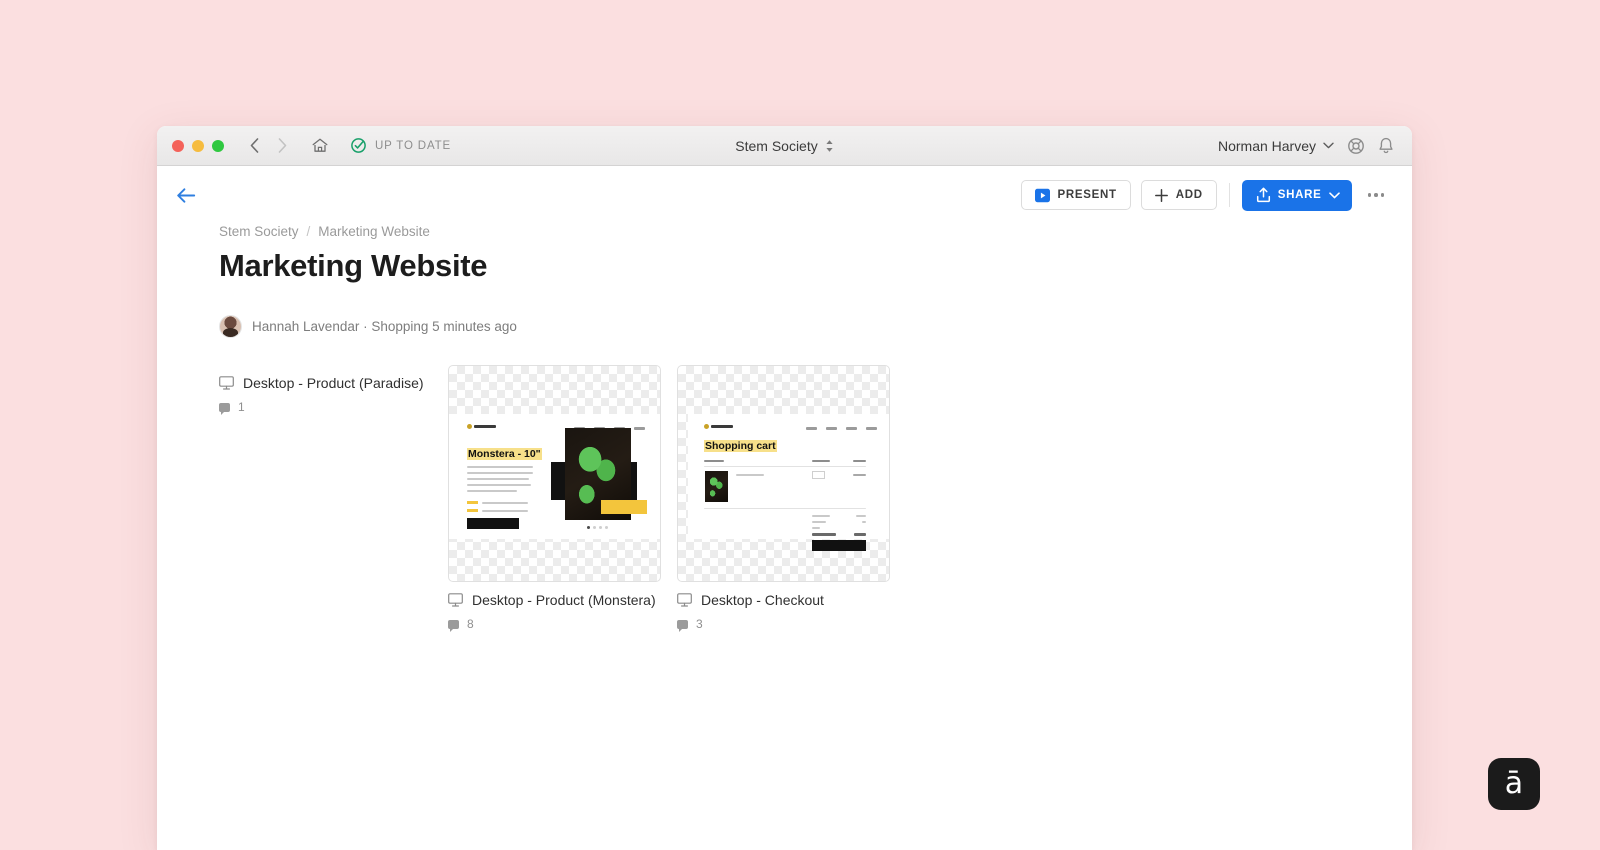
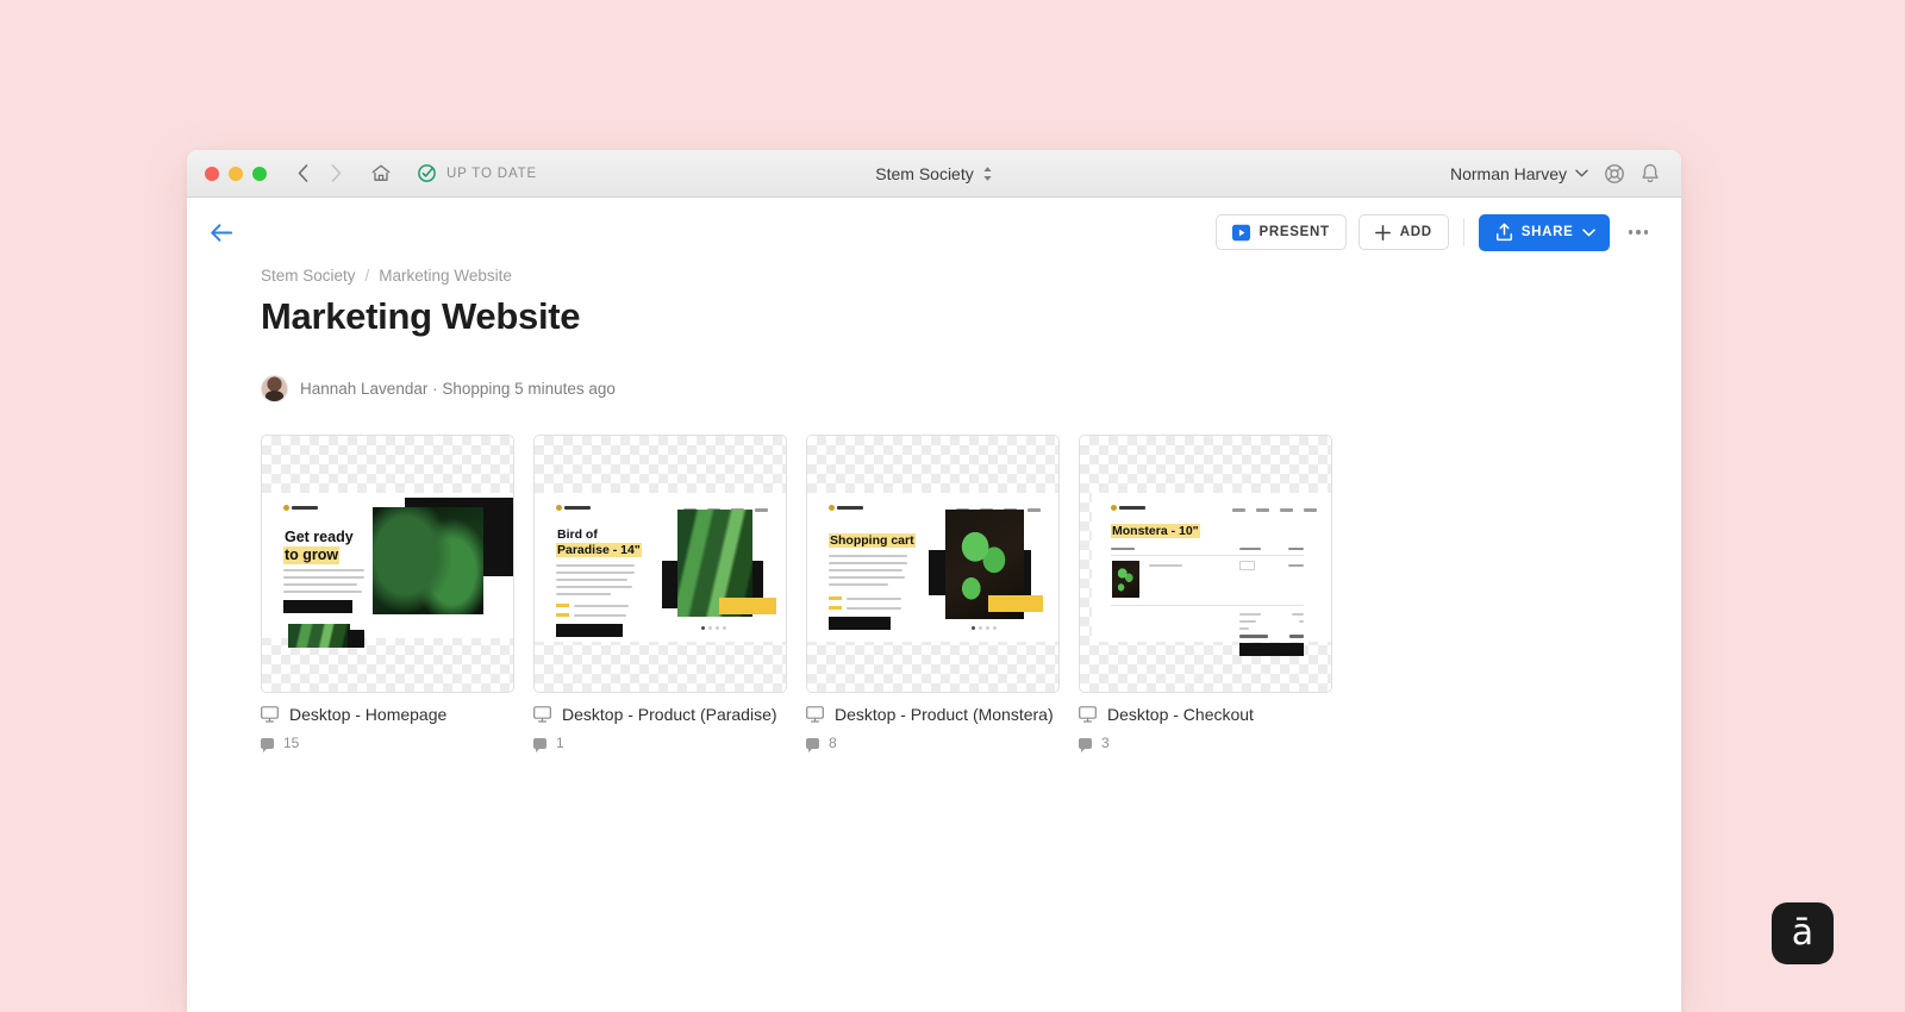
  UP TO DATE
  Stem Society
  Norman Harvey
  PRESENT
  ADD
  SHARE
  Stem Society
  /
  Marketing Website
  Marketing Website
  Hannah Lavendar · Shopping 5 minutes ago
+ Get ready
+ to grow
+ Desktop - Homepage
+ 15
+ Bird of
+ Paradise - 14"
  Desktop - Product (Paradise)
  1
- Monstera - 10"
+ Shopping cart
  Desktop - Product (Monstera)
  8
- Shopping cart
+ Monstera - 10"
  Desktop - Checkout
  3
  ā
